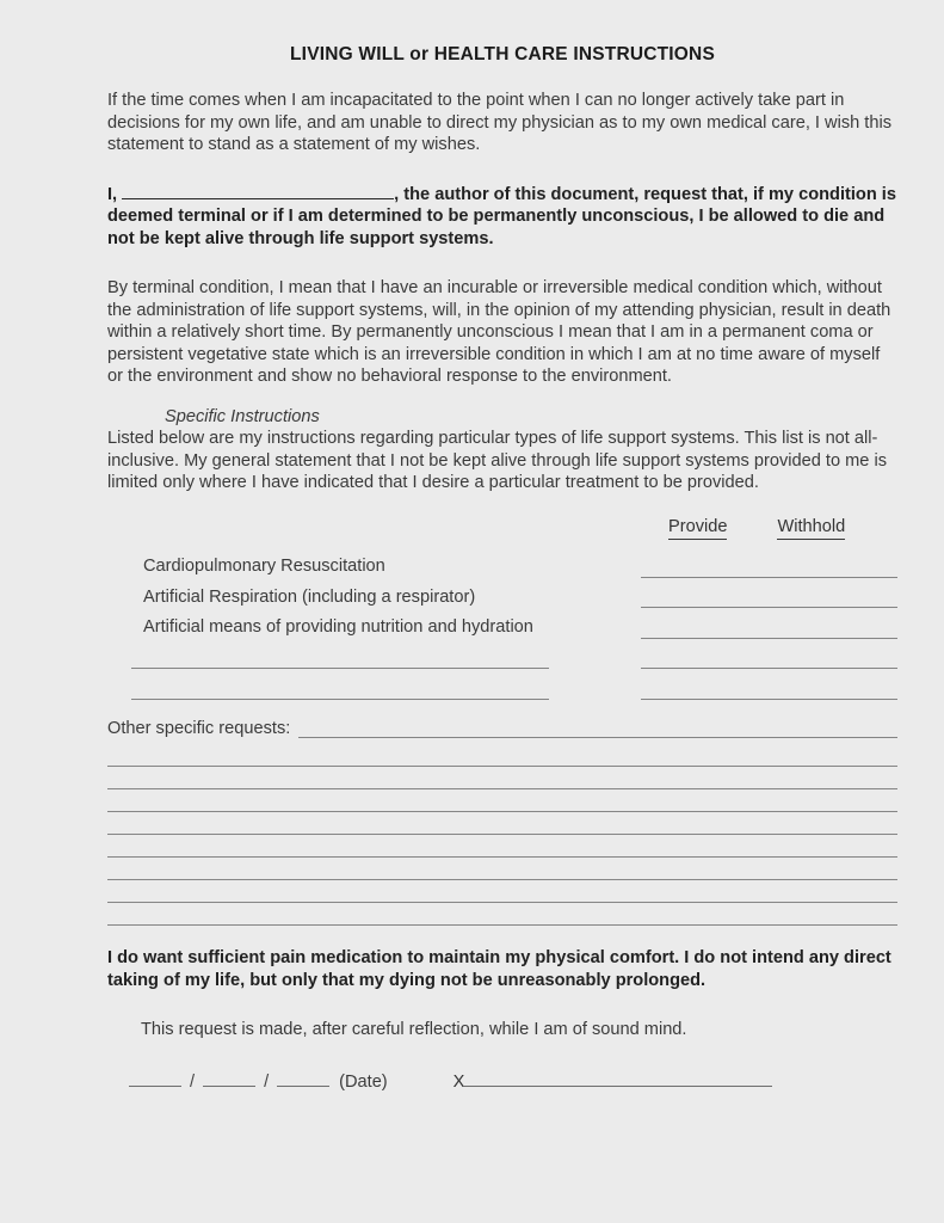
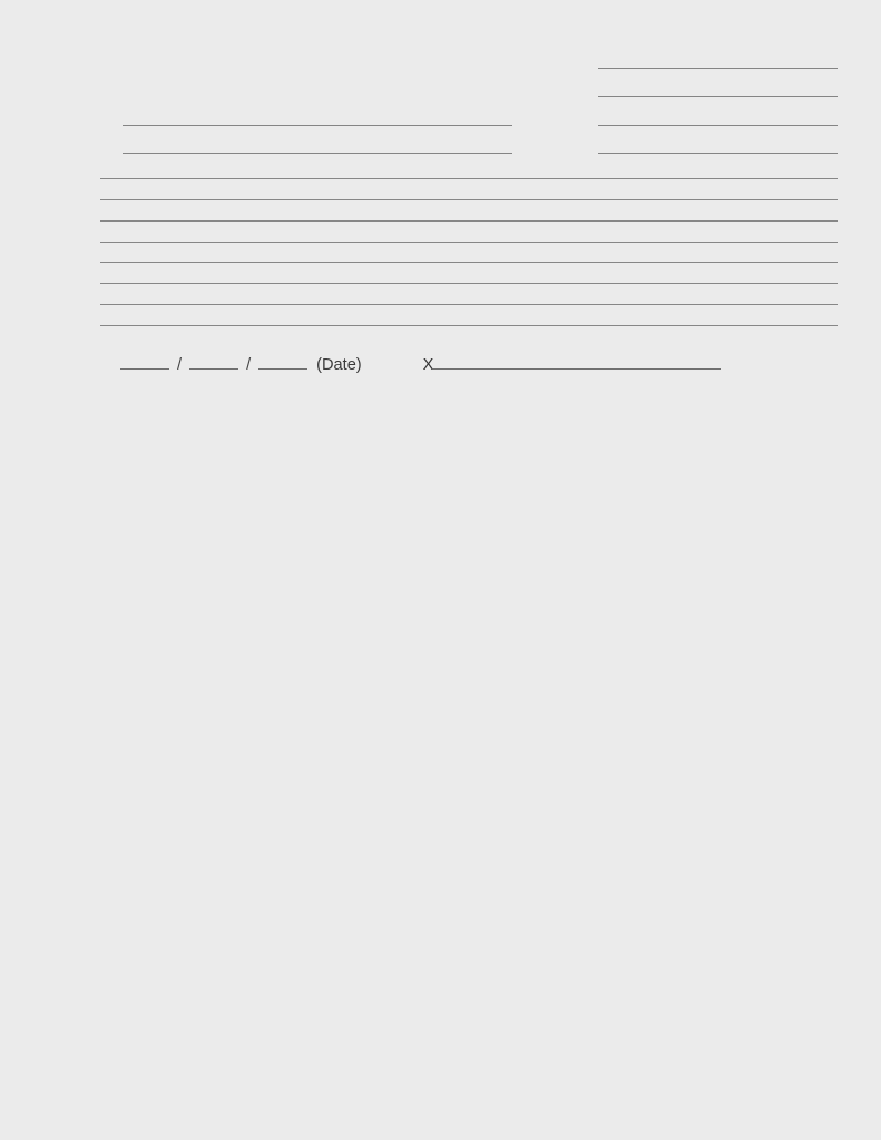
- LIVING WILL or HEALTH CARE INSTRUCTIONS
- If the time comes when I am incapacitated to the point when I can no longer actively take part in decisions for my own life, and am unable to direct my physician as to my own medical care, I wish this statement to stand as a statement of my wishes.
- I, , the author of this document, request that, if my condition is deemed terminal or if I am determined to be permanently unconscious, I be allowed to die and not be kept alive through life support systems.
- By terminal condition, I mean that I have an incurable or irreversible medical condition which, without the administration of life support systems, will, in the opinion of my attending physician, result in death within a relatively short time. By permanently unconscious I mean that I am in a permanent coma or persistent vegetative state which is an irreversible condition in which I am at no time aware of myself or the environment and show no behavioral response to the environment.
- Specific Instructions
- Listed below are my instructions regarding particular types of life support systems. This list is not all-inclusive. My general statement that I not be kept alive through life support systems provided to me is limited only where I have indicated that I desire a particular treatment to be provided.
- Provide
- Withhold
- Cardiopulmonary Resuscitation
- Artificial Respiration (including a respirator)
- Artificial means of providing nutrition and hydration
- Other specific requests:
- I do want sufficient pain medication to maintain my physical comfort. I do not intend any direct taking of my life, but only that my dying not be unreasonably prolonged.
- This request is made, after careful reflection, while I am of sound mind.
  /
  /
  (Date)
  X
